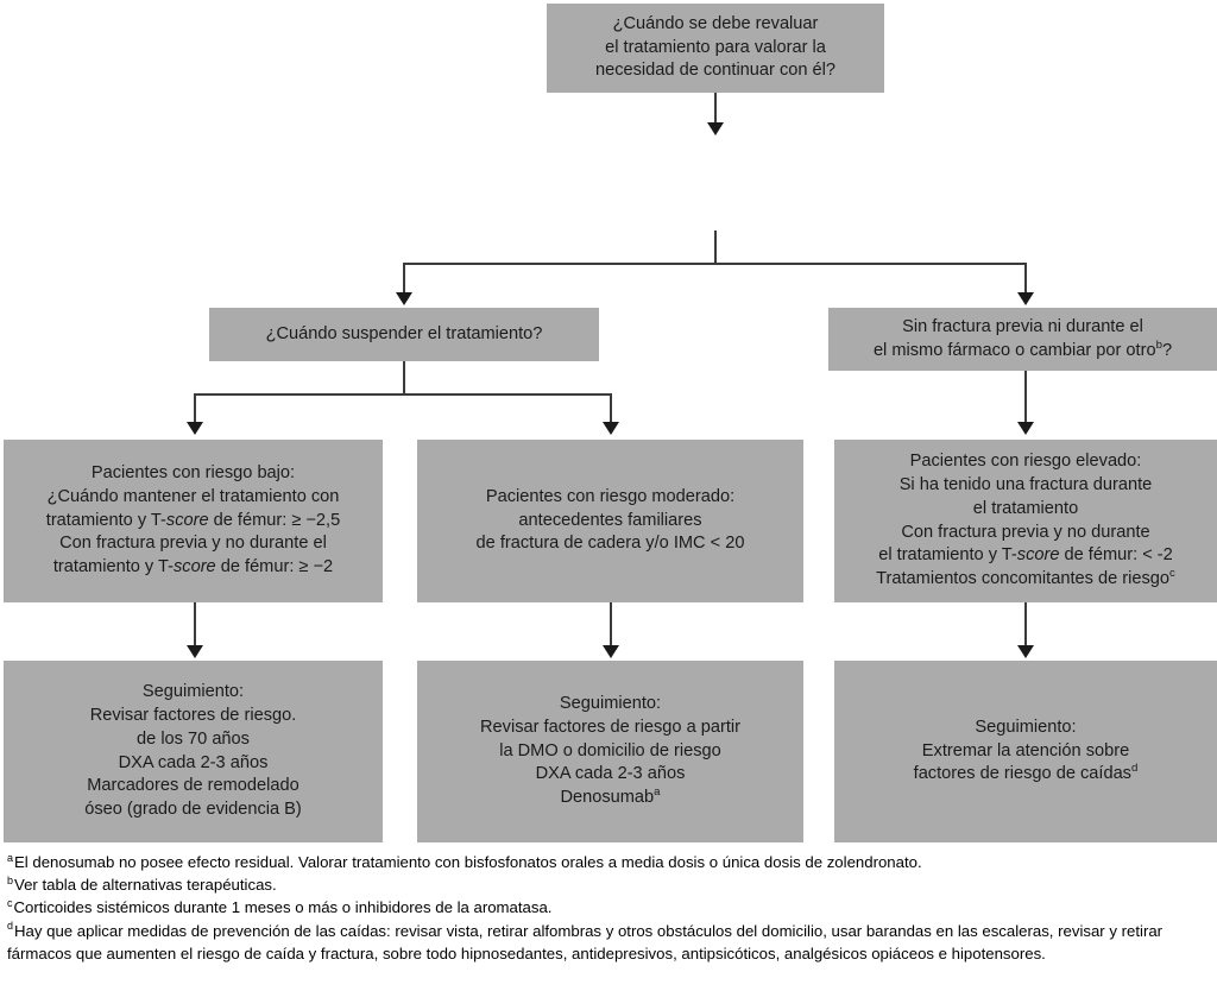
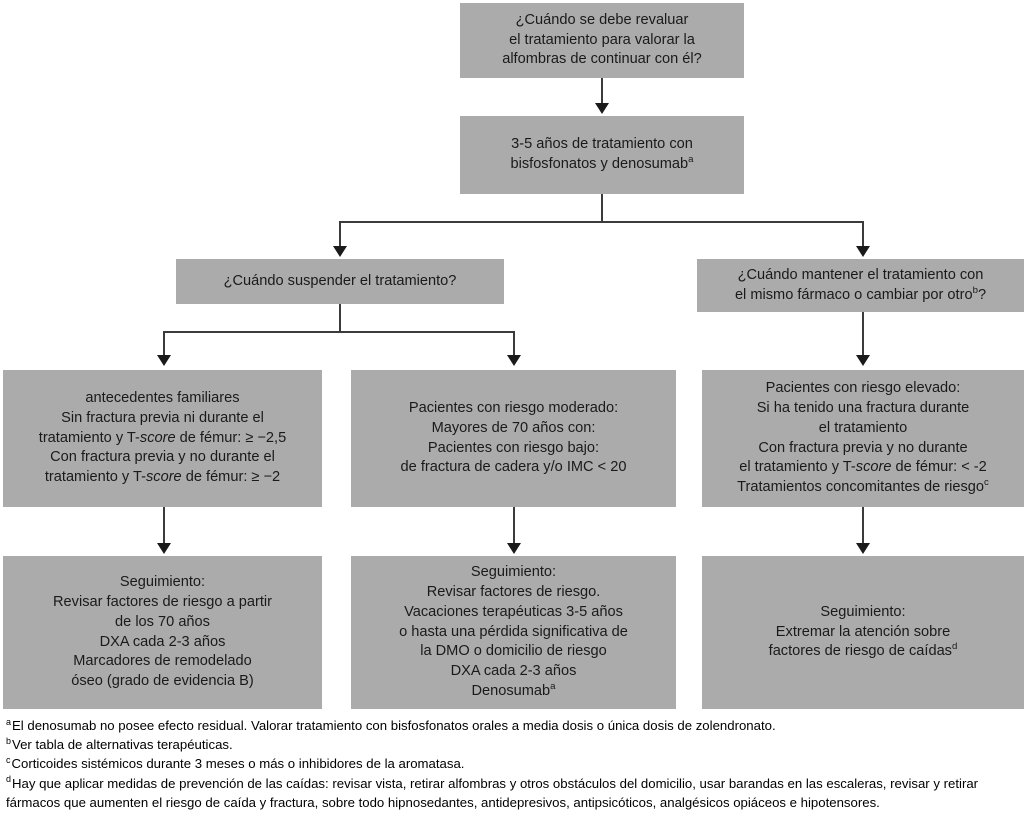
  ¿Cuándo se debe revaluar
  el tratamiento para valorar la
- necesidad de continuar con él?
+ alfombras de continuar con él?
+ 3-5 años de tratamiento con
+ bisfosfonatos y denosumaba
  ¿Cuándo suspender el tratamiento?
- Sin fractura previa ni durante el
+ ¿Cuándo mantener el tratamiento con
  el mismo fármaco o cambiar por otrob?
- Pacientes con riesgo bajo:
+ antecedentes familiares
- ¿Cuándo mantener el tratamiento con
+ Sin fractura previa ni durante el
  tratamiento y T-score de fémur: ≥ −2,5
  Con fractura previa y no durante el
  tratamiento y T-score de fémur: ≥ −2
  Pacientes con riesgo moderado:
+ Mayores de 70 años con:
- antecedentes familiares
+ Pacientes con riesgo bajo:
  de fractura de cadera y/o IMC < 20
  Pacientes con riesgo elevado:
  Si ha tenido una fractura durante
  el tratamiento
  Con fractura previa y no durante
  el tratamiento y T-score de fémur: < -2
  Tratamientos concomitantes de riesgoc
  Seguimiento:
- Revisar factores de riesgo.
+ Revisar factores de riesgo a partir
  de los 70 años
  DXA cada 2-3 años
  Marcadores de remodelado
  óseo (grado de evidencia B)
  Seguimiento:
- Revisar factores de riesgo a partir
+ Revisar factores de riesgo.
+ Vacaciones terapéuticas 3-5 años
+ o hasta una pérdida significativa de
  la DMO o domicilio de riesgo
  DXA cada 2-3 años
  Denosumaba
  Seguimiento:
  Extremar la atención sobre
  factores de riesgo de caídasd
  aEl denosumab no posee efecto residual. Valorar tratamiento con bisfosfonatos orales a media dosis o única dosis de zolendronato.
  bVer tabla de alternativas terapéuticas.
- cCorticoides sistémicos durante 1 meses o más o inhibidores de la aromatasa.
+ cCorticoides sistémicos durante 3 meses o más o inhibidores de la aromatasa.
  dHay que aplicar medidas de prevención de las caídas: revisar vista, retirar alfombras y otros obstáculos del domicilio, usar barandas en las escaleras, revisar y retirar fármacos que aumenten el riesgo de caída y fractura, sobre todo hipnosedantes, antidepresivos, antipsicóticos, analgésicos opiáceos e hipotensores.
